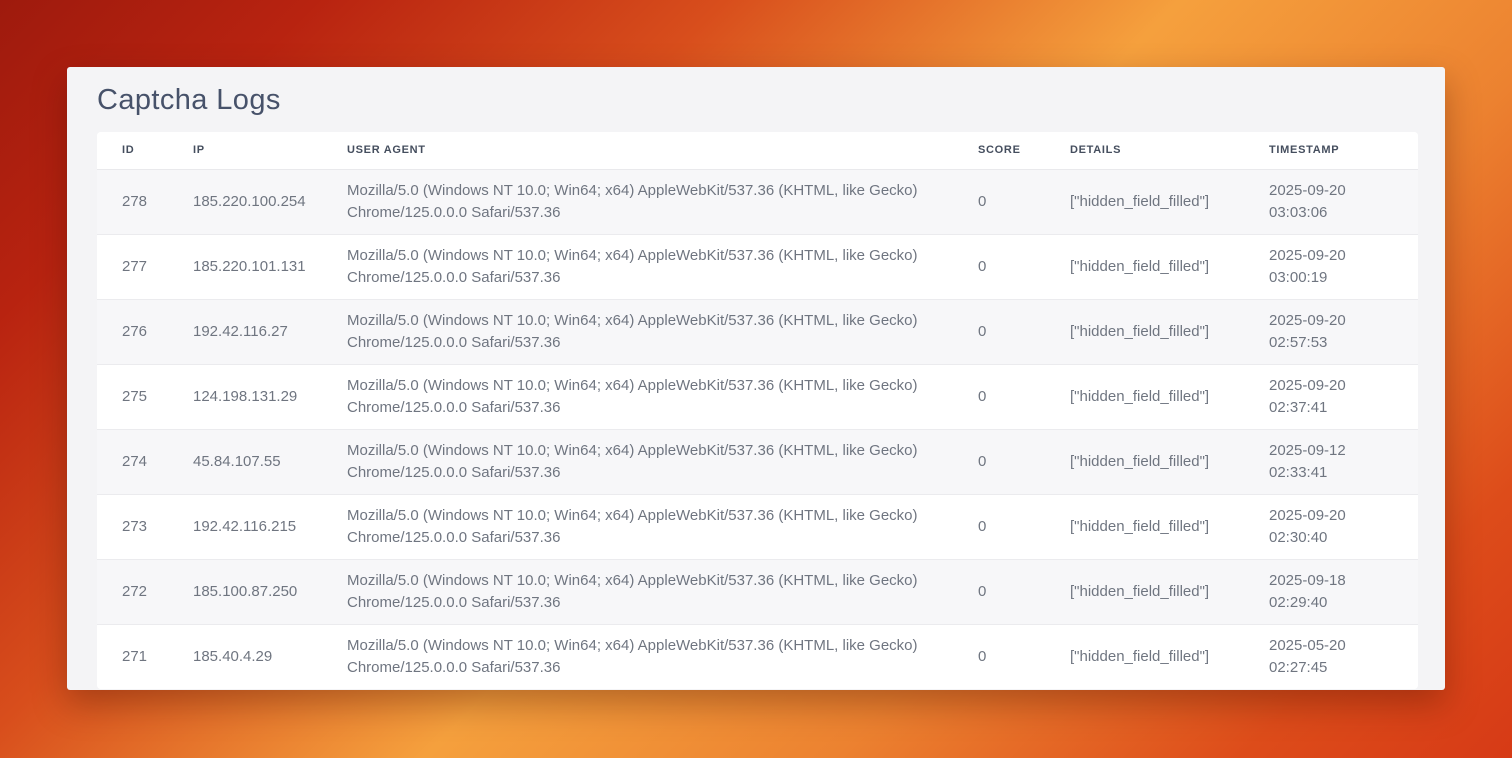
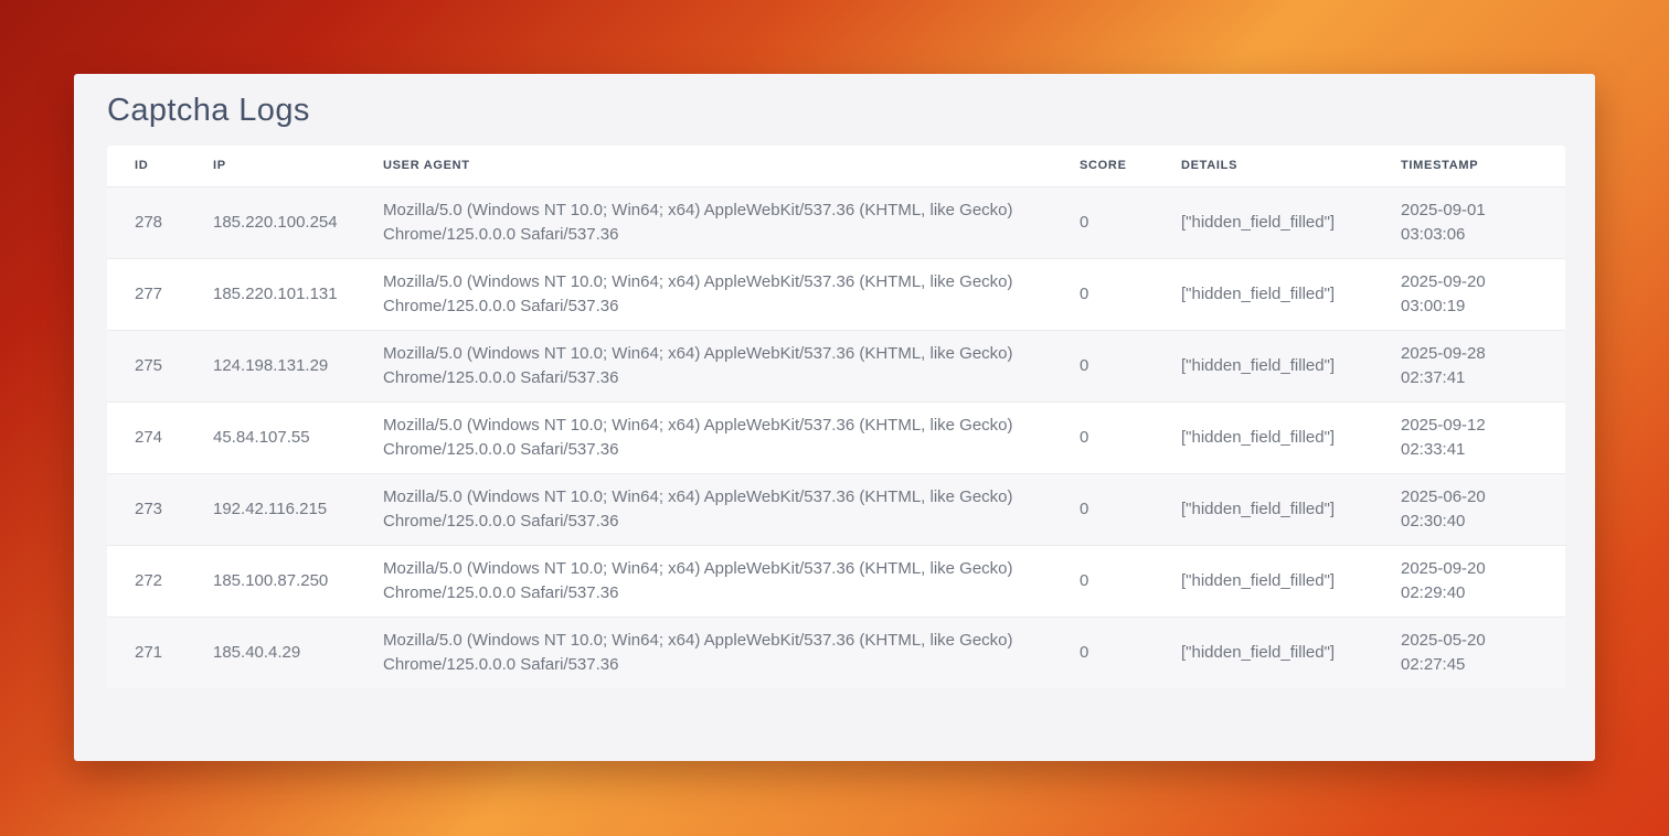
  Captcha Logs
  ID	IP	USER AGENT	SCORE	DETAILS	TIMESTAMP
- 278	185.220.100.254	Mozilla/5.0 (Windows NT 10.0; Win64; x64) AppleWebKit/537.36 (KHTML, like Gecko) Chrome/125.0.0.0 Safari/537.36	0	["hidden_field_filled"]	2025-09-20 03:03:06
+ 278	185.220.100.254	Mozilla/5.0 (Windows NT 10.0; Win64; x64) AppleWebKit/537.36 (KHTML, like Gecko) Chrome/125.0.0.0 Safari/537.36	0	["hidden_field_filled"]	2025-09-01 03:03:06
  277	185.220.101.131	Mozilla/5.0 (Windows NT 10.0; Win64; x64) AppleWebKit/537.36 (KHTML, like Gecko) Chrome/125.0.0.0 Safari/537.36	0	["hidden_field_filled"]	2025-09-20 03:00:19
- 276	192.42.116.27	Mozilla/5.0 (Windows NT 10.0; Win64; x64) AppleWebKit/537.36 (KHTML, like Gecko) Chrome/125.0.0.0 Safari/537.36	0	["hidden_field_filled"]	2025-09-20 02:57:53
- 275	124.198.131.29	Mozilla/5.0 (Windows NT 10.0; Win64; x64) AppleWebKit/537.36 (KHTML, like Gecko) Chrome/125.0.0.0 Safari/537.36	0	["hidden_field_filled"]	2025-09-20 02:37:41
+ 275	124.198.131.29	Mozilla/5.0 (Windows NT 10.0; Win64; x64) AppleWebKit/537.36 (KHTML, like Gecko) Chrome/125.0.0.0 Safari/537.36	0	["hidden_field_filled"]	2025-09-28 02:37:41
  274	45.84.107.55	Mozilla/5.0 (Windows NT 10.0; Win64; x64) AppleWebKit/537.36 (KHTML, like Gecko) Chrome/125.0.0.0 Safari/537.36	0	["hidden_field_filled"]	2025-09-12 02:33:41
- 273	192.42.116.215	Mozilla/5.0 (Windows NT 10.0; Win64; x64) AppleWebKit/537.36 (KHTML, like Gecko) Chrome/125.0.0.0 Safari/537.36	0	["hidden_field_filled"]	2025-09-20 02:30:40
+ 273	192.42.116.215	Mozilla/5.0 (Windows NT 10.0; Win64; x64) AppleWebKit/537.36 (KHTML, like Gecko) Chrome/125.0.0.0 Safari/537.36	0	["hidden_field_filled"]	2025-06-20 02:30:40
- 272	185.100.87.250	Mozilla/5.0 (Windows NT 10.0; Win64; x64) AppleWebKit/537.36 (KHTML, like Gecko) Chrome/125.0.0.0 Safari/537.36	0	["hidden_field_filled"]	2025-09-18 02:29:40
+ 272	185.100.87.250	Mozilla/5.0 (Windows NT 10.0; Win64; x64) AppleWebKit/537.36 (KHTML, like Gecko) Chrome/125.0.0.0 Safari/537.36	0	["hidden_field_filled"]	2025-09-20 02:29:40
  271	185.40.4.29	Mozilla/5.0 (Windows NT 10.0; Win64; x64) AppleWebKit/537.36 (KHTML, like Gecko) Chrome/125.0.0.0 Safari/537.36	0	["hidden_field_filled"]	2025-05-20 02:27:45
